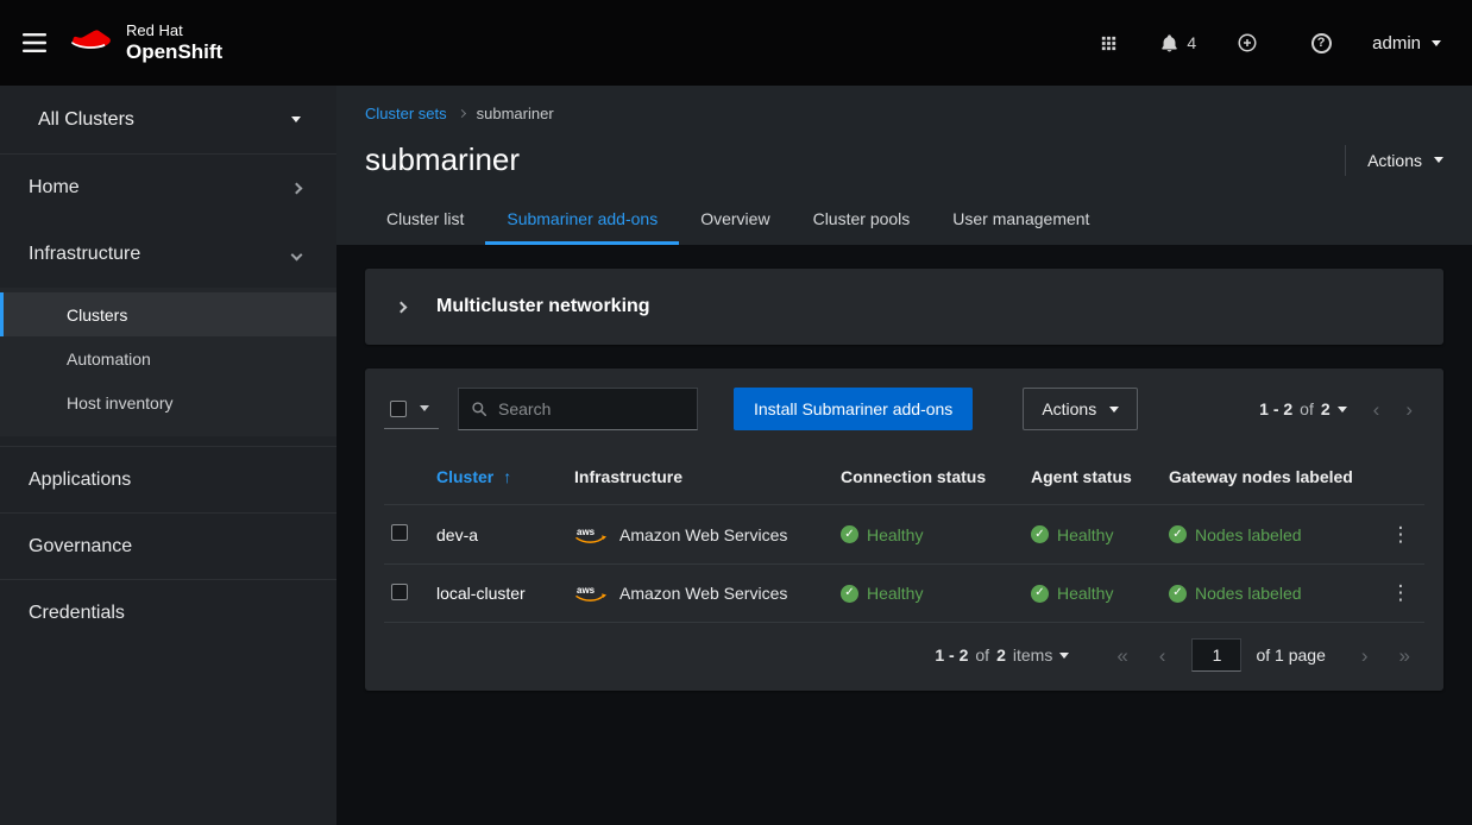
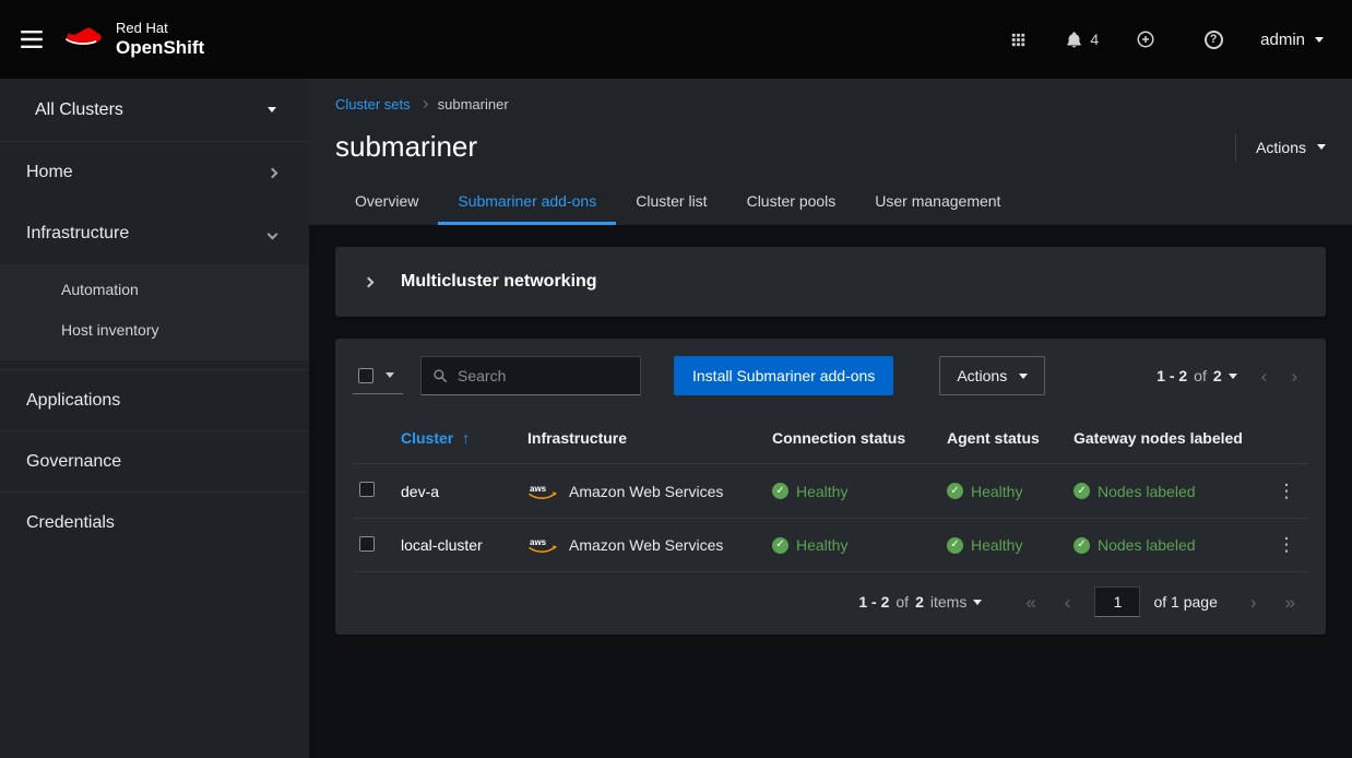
  Red Hat
  OpenShift
  4
  ?
  admin
  All Clusters
  Home
  Infrastructure
- Clusters
  Automation
  Host inventory
  Applications
  Governance
  Credentials
  Cluster sets
  submariner
  submariner
  Actions
- Cluster list
+ Overview
  Submariner add-ons
- Overview
+ Cluster list
  Cluster pools
  User management
  Multicluster networking
  Search
  Install Submariner add-ons
  Actions
  1 - 2
  of
  2
  ‹
  ›
  Cluster
  ↑
  Infrastructure
  Connection status
  Agent status
  Gateway nodes labeled
  dev-a
  aws
  Amazon Web Services
  ✓
  Healthy
  ✓
  Healthy
  ✓
  Nodes labeled
  ⋮
  local-cluster
  aws
  Amazon Web Services
  ✓
  Healthy
  ✓
  Healthy
  ✓
  Nodes labeled
  ⋮
  1 - 2
  of
  2
  items
  «
  ‹
  1
  of 1 page
  ›
  »
